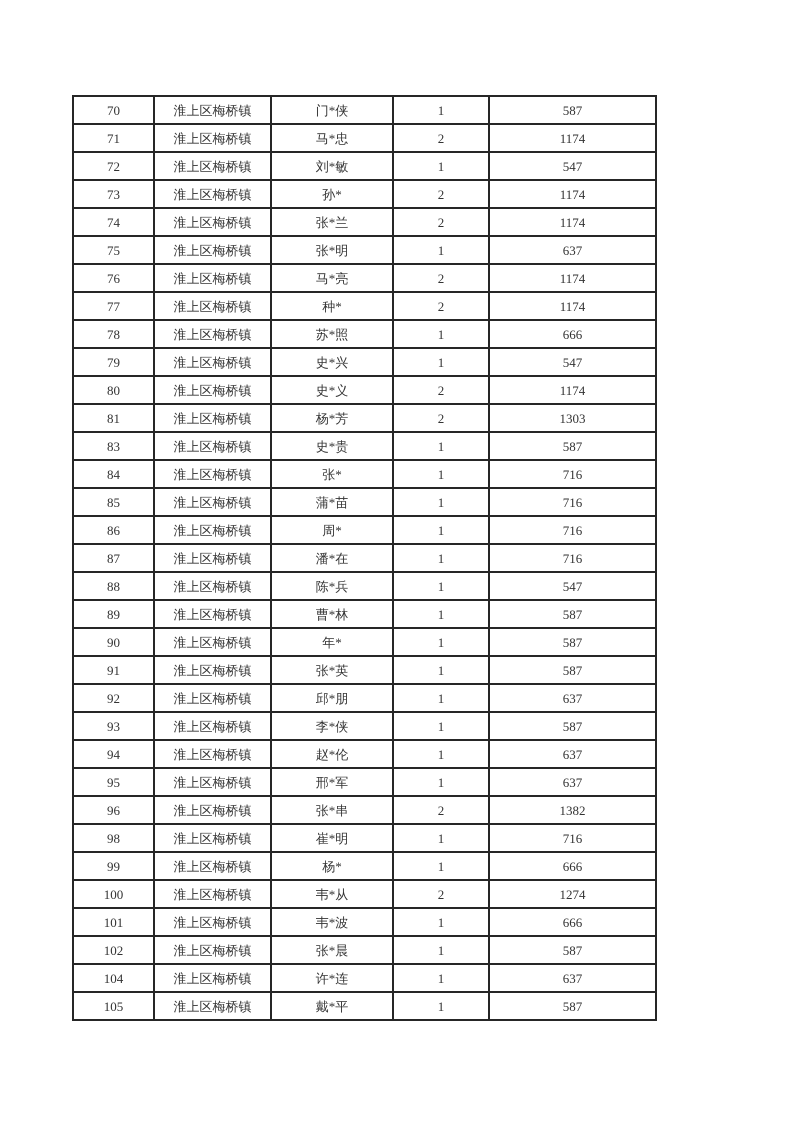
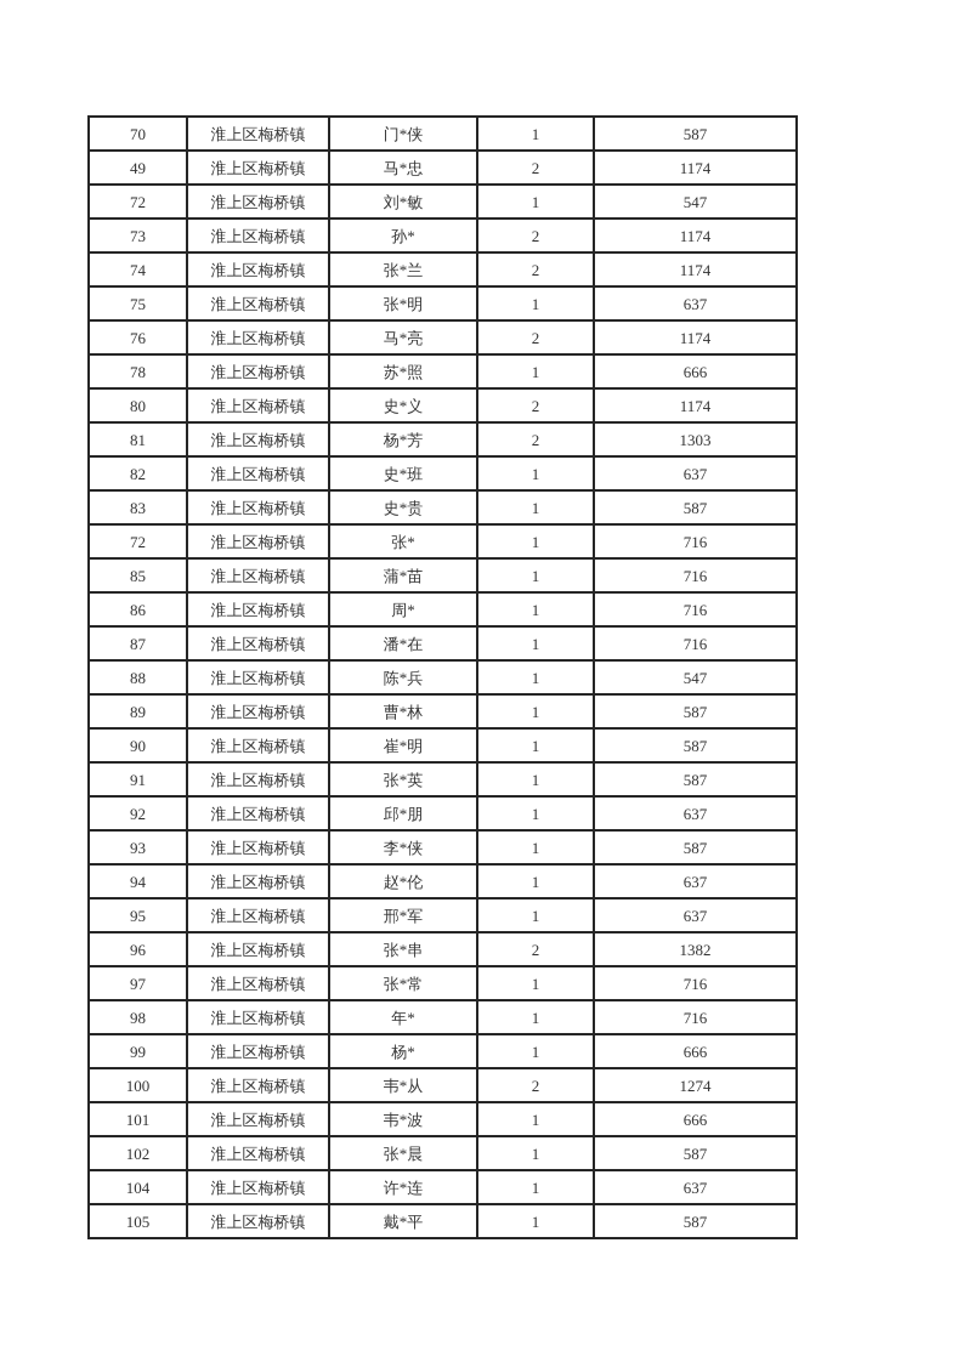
  70	淮上区梅桥镇	门*侠	1	587
- 71	淮上区梅桥镇	马*忠	2	1174
+ 49	淮上区梅桥镇	马*忠	2	1174
  72	淮上区梅桥镇	刘*敏	1	547
  73	淮上区梅桥镇	孙*	2	1174
  74	淮上区梅桥镇	张*兰	2	1174
  75	淮上区梅桥镇	张*明	1	637
  76	淮上区梅桥镇	马*亮	2	1174
- 77	淮上区梅桥镇	种*	2	1174
  78	淮上区梅桥镇	苏*照	1	666
- 79	淮上区梅桥镇	史*兴	1	547
  80	淮上区梅桥镇	史*义	2	1174
  81	淮上区梅桥镇	杨*芳	2	1303
+ 82	淮上区梅桥镇	史*班	1	637
  83	淮上区梅桥镇	史*贵	1	587
- 84	淮上区梅桥镇	张*	1	716
+ 72	淮上区梅桥镇	张*	1	716
  85	淮上区梅桥镇	蒲*苗	1	716
  86	淮上区梅桥镇	周*	1	716
  87	淮上区梅桥镇	潘*在	1	716
  88	淮上区梅桥镇	陈*兵	1	547
  89	淮上区梅桥镇	曹*林	1	587
- 90	淮上区梅桥镇	年*	1	587
+ 90	淮上区梅桥镇	崔*明	1	587
  91	淮上区梅桥镇	张*英	1	587
  92	淮上区梅桥镇	邱*朋	1	637
  93	淮上区梅桥镇	李*侠	1	587
  94	淮上区梅桥镇	赵*伦	1	637
  95	淮上区梅桥镇	邢*军	1	637
  96	淮上区梅桥镇	张*串	2	1382
+ 97	淮上区梅桥镇	张*常	1	716
- 98	淮上区梅桥镇	崔*明	1	716
+ 98	淮上区梅桥镇	年*	1	716
  99	淮上区梅桥镇	杨*	1	666
  100	淮上区梅桥镇	韦*从	2	1274
  101	淮上区梅桥镇	韦*波	1	666
  102	淮上区梅桥镇	张*晨	1	587
  104	淮上区梅桥镇	许*连	1	637
  105	淮上区梅桥镇	戴*平	1	587
